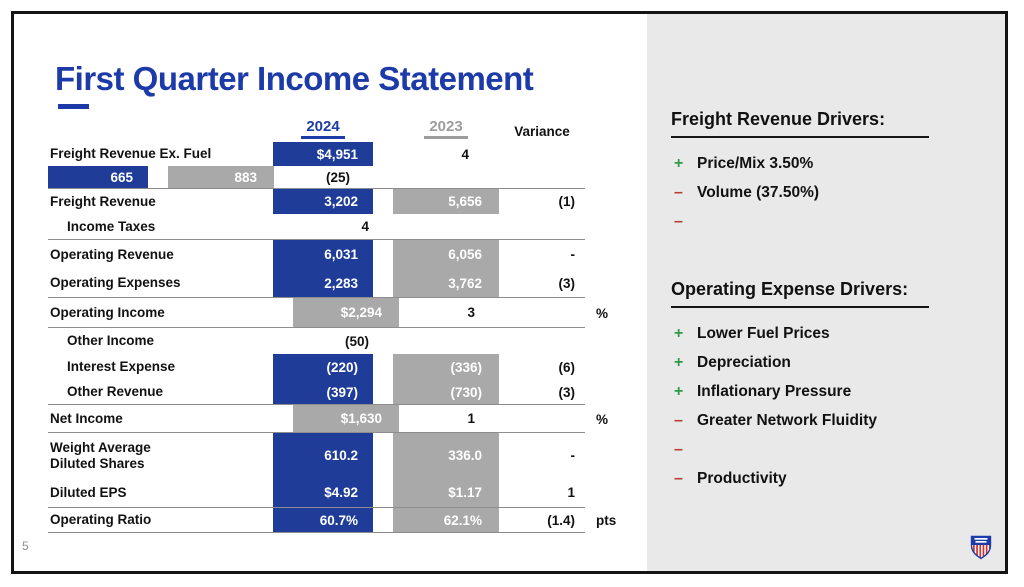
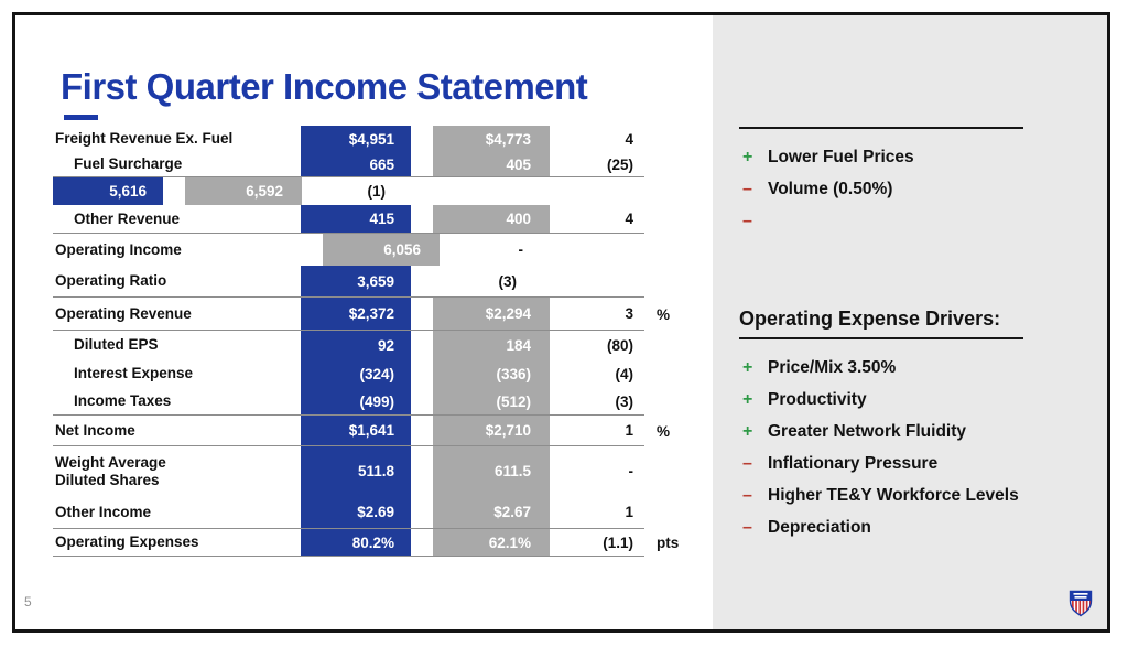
  First Quarter Income Statement
- 2024
- 2023
- Variance
  Freight Revenue Ex. Fuel
  $4,951
+ $4,773
  4
+ Fuel Surcharge
  665
- 883
+ 405
  (25)
- Freight Revenue
- 3,202
+ 5,616
- 5,656
+ 6,592
  (1)
- Income Taxes
+ Other Revenue
+ 415
+ 400
  4
- Operating Revenue
+ Operating Income
- 6,031
  6,056
  -
- Operating Expenses
+ Operating Ratio
- 2,283
+ 3,659
- 3,762
  (3)
- Operating Income
+ Operating Revenue
+ $2,372
  $2,294
  3
  %
- Other Income
+ Diluted EPS
+ 92
+ 184
- (50)
+ (80)
  Interest Expense
- (220)
+ (324)
  (336)
- (6)
+ (4)
- Other Revenue
+ Income Taxes
- (397)
+ (499)
- (730)
+ (512)
  (3)
  Net Income
+ $1,641
- $1,630
+ $2,710
  1
  %
  Weight Average
  Diluted Shares
- 610.2
+ 511.8
- 336.0
+ 611.5
  -
- Diluted EPS
+ Other Income
- $4.92
+ $2.69
- $1.17
+ $2.67
  1
- Operating Ratio
+ Operating Expenses
- 60.7%
+ 80.2%
  62.1%
- (1.4)
+ (1.1)
  pts
  5
- Freight Revenue Drivers:
  +
- Price/Mix 3.50%
+ Lower Fuel Prices
  –
- Volume (37.50%)
+ Volume (0.50%)
  –
  Operating Expense Drivers:
  +
- Lower Fuel Prices
+ Price/Mix 3.50%
  +
- Depreciation
+ Productivity
  +
- Inflationary Pressure
+ Greater Network Fluidity
  –
- Greater Network Fluidity
+ Inflationary Pressure
  –
+ Higher TE&Y Workforce Levels
  –
- Productivity
+ Depreciation
